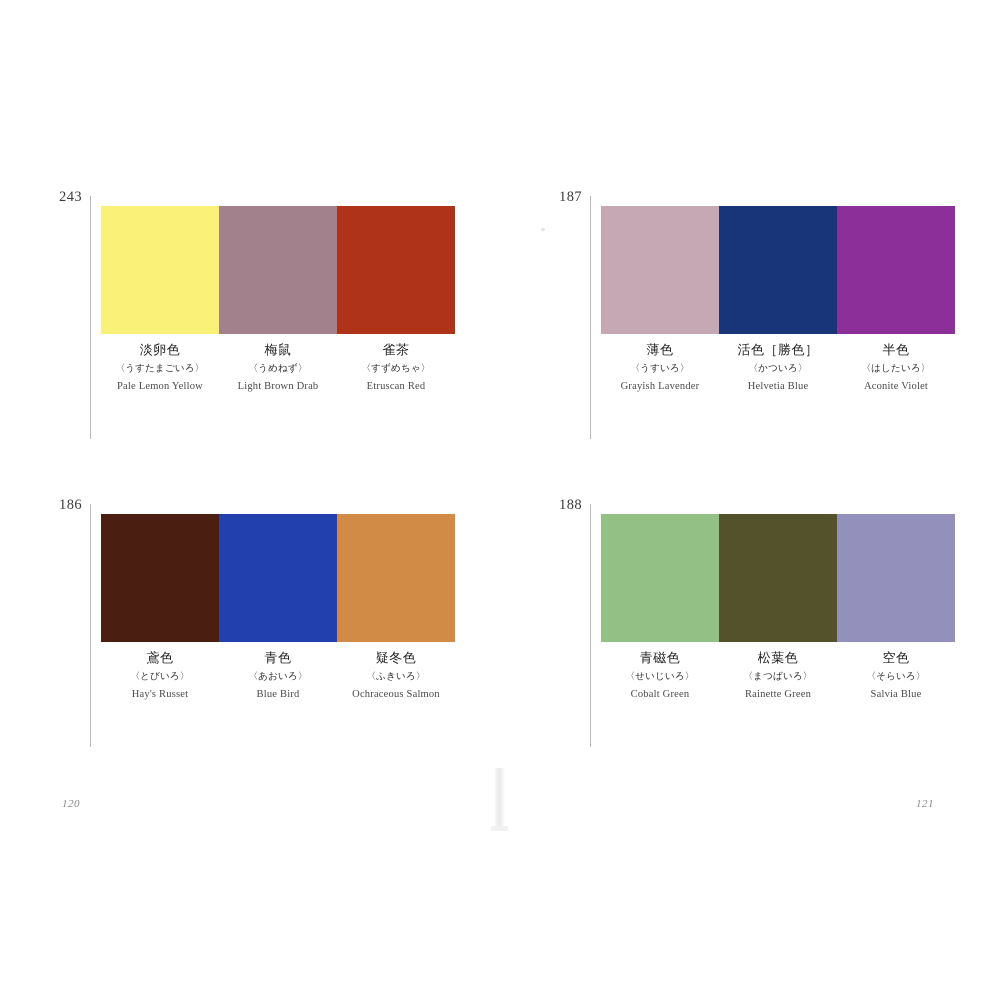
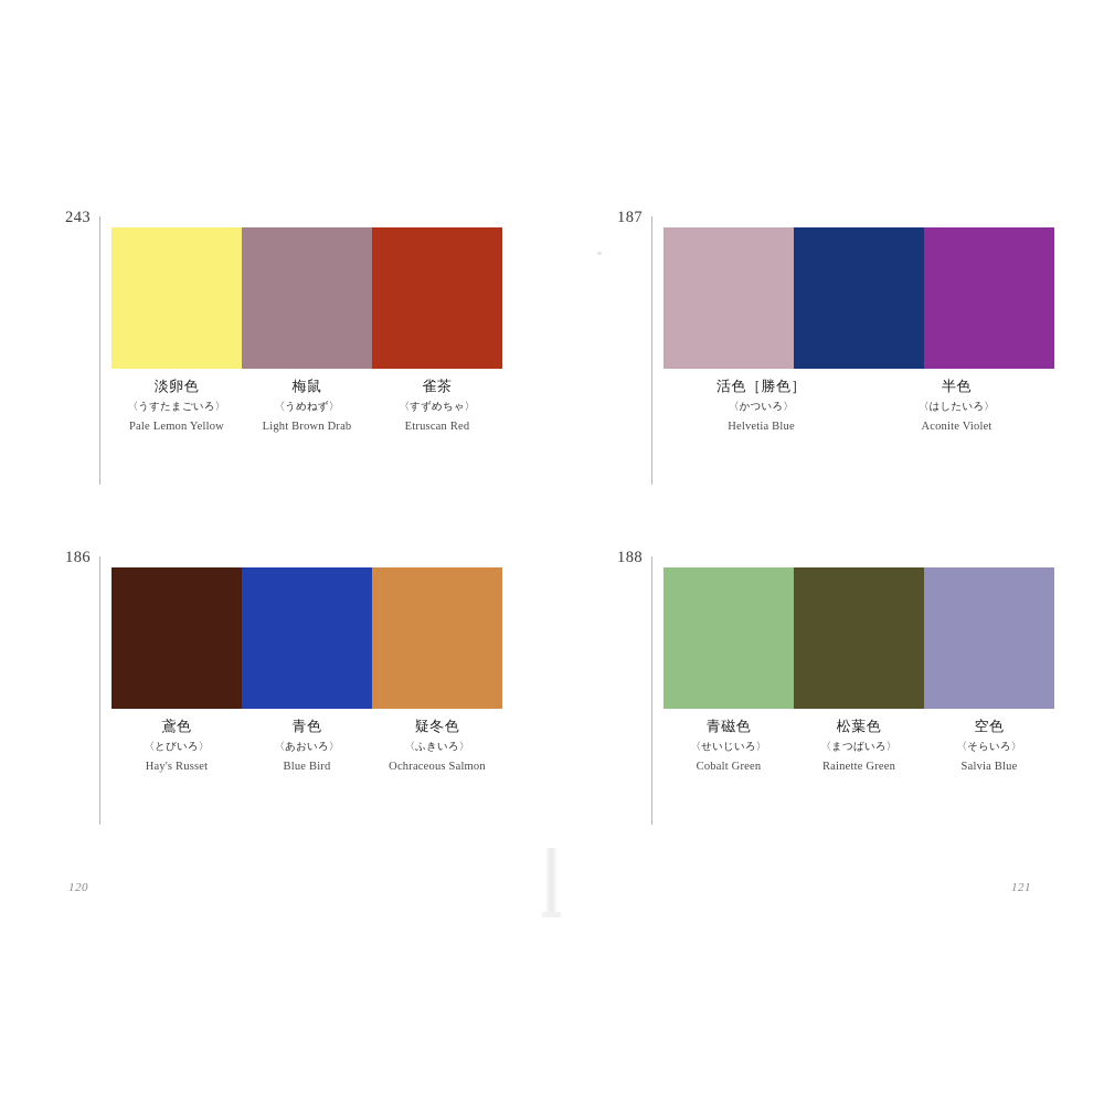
  243
  淡卵色
  〈うすたまごいろ〉
  Pale Lemon Yellow
  梅鼠
  〈うめねず〉
  Light Brown Drab
  雀茶
  〈すずめちゃ〉
  Etruscan Red
  187
- 薄色
- 〈うすいろ〉
- Grayish Lavender
  活色［勝色］
  〈かついろ〉
  Helvetia Blue
  半色
  〈はしたいろ〉
  Aconite Violet
  186
  鳶色
  〈とびいろ〉
  Hay's Russet
  青色
  〈あおいろ〉
  Blue Bird
  疑冬色
  〈ふきいろ〉
  Ochraceous Salmon
  188
  青磁色
  〈せいじいろ〉
  Cobalt Green
  松葉色
  〈まつばいろ〉
  Rainette Green
  空色
  〈そらいろ〉
  Salvia Blue
  120
  121
